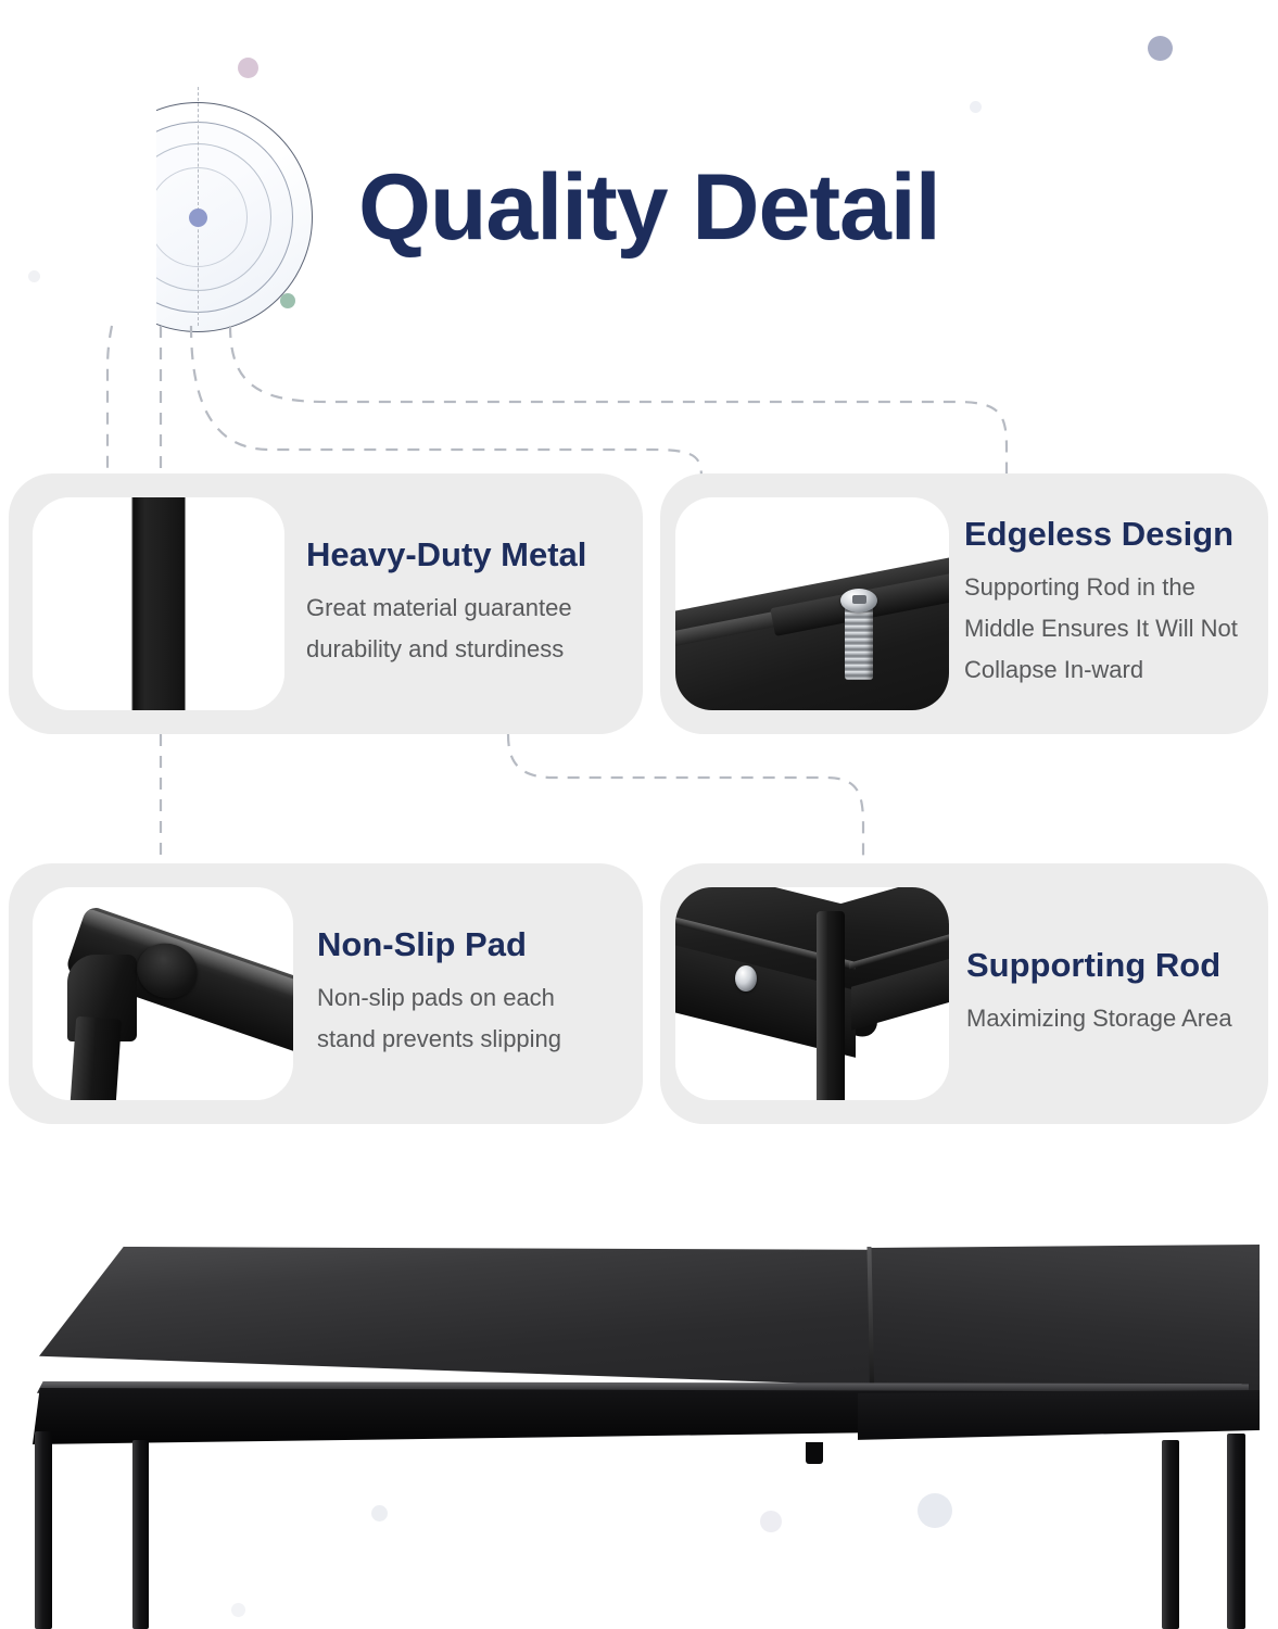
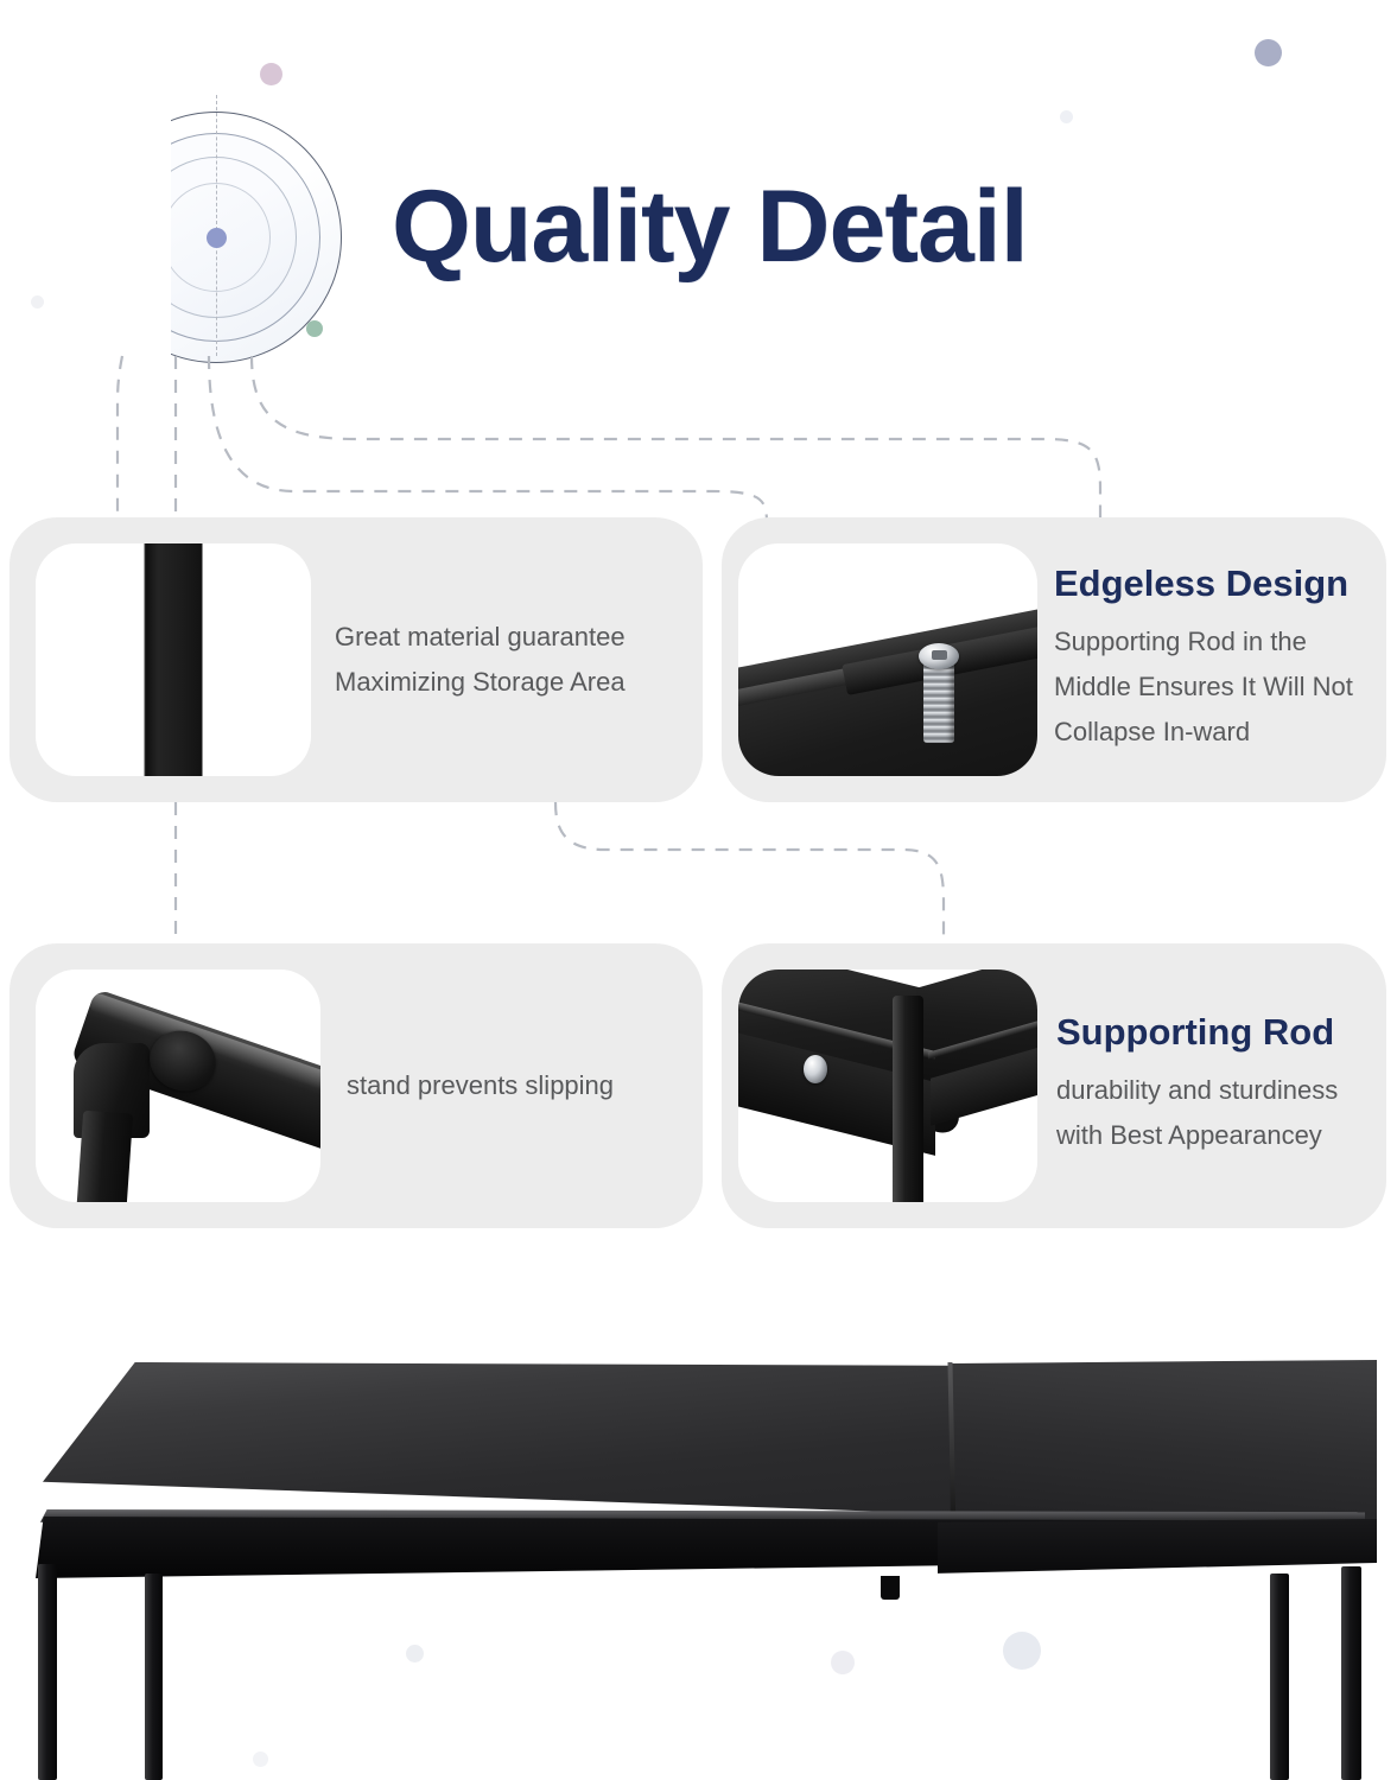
  Quality Detail
- Heavy-Duty Metal
  Great material guarantee
- durability and sturdiness
+ Maximizing Storage Area
  Edgeless Design
  Supporting Rod in the
  Middle Ensures It Will Not
  Collapse In-ward
- Non-Slip Pad
- Non-slip pads on each
  stand prevents slipping
  Supporting Rod
- Maximizing Storage Area
+ durability and sturdiness
+ with Best Appearancey
